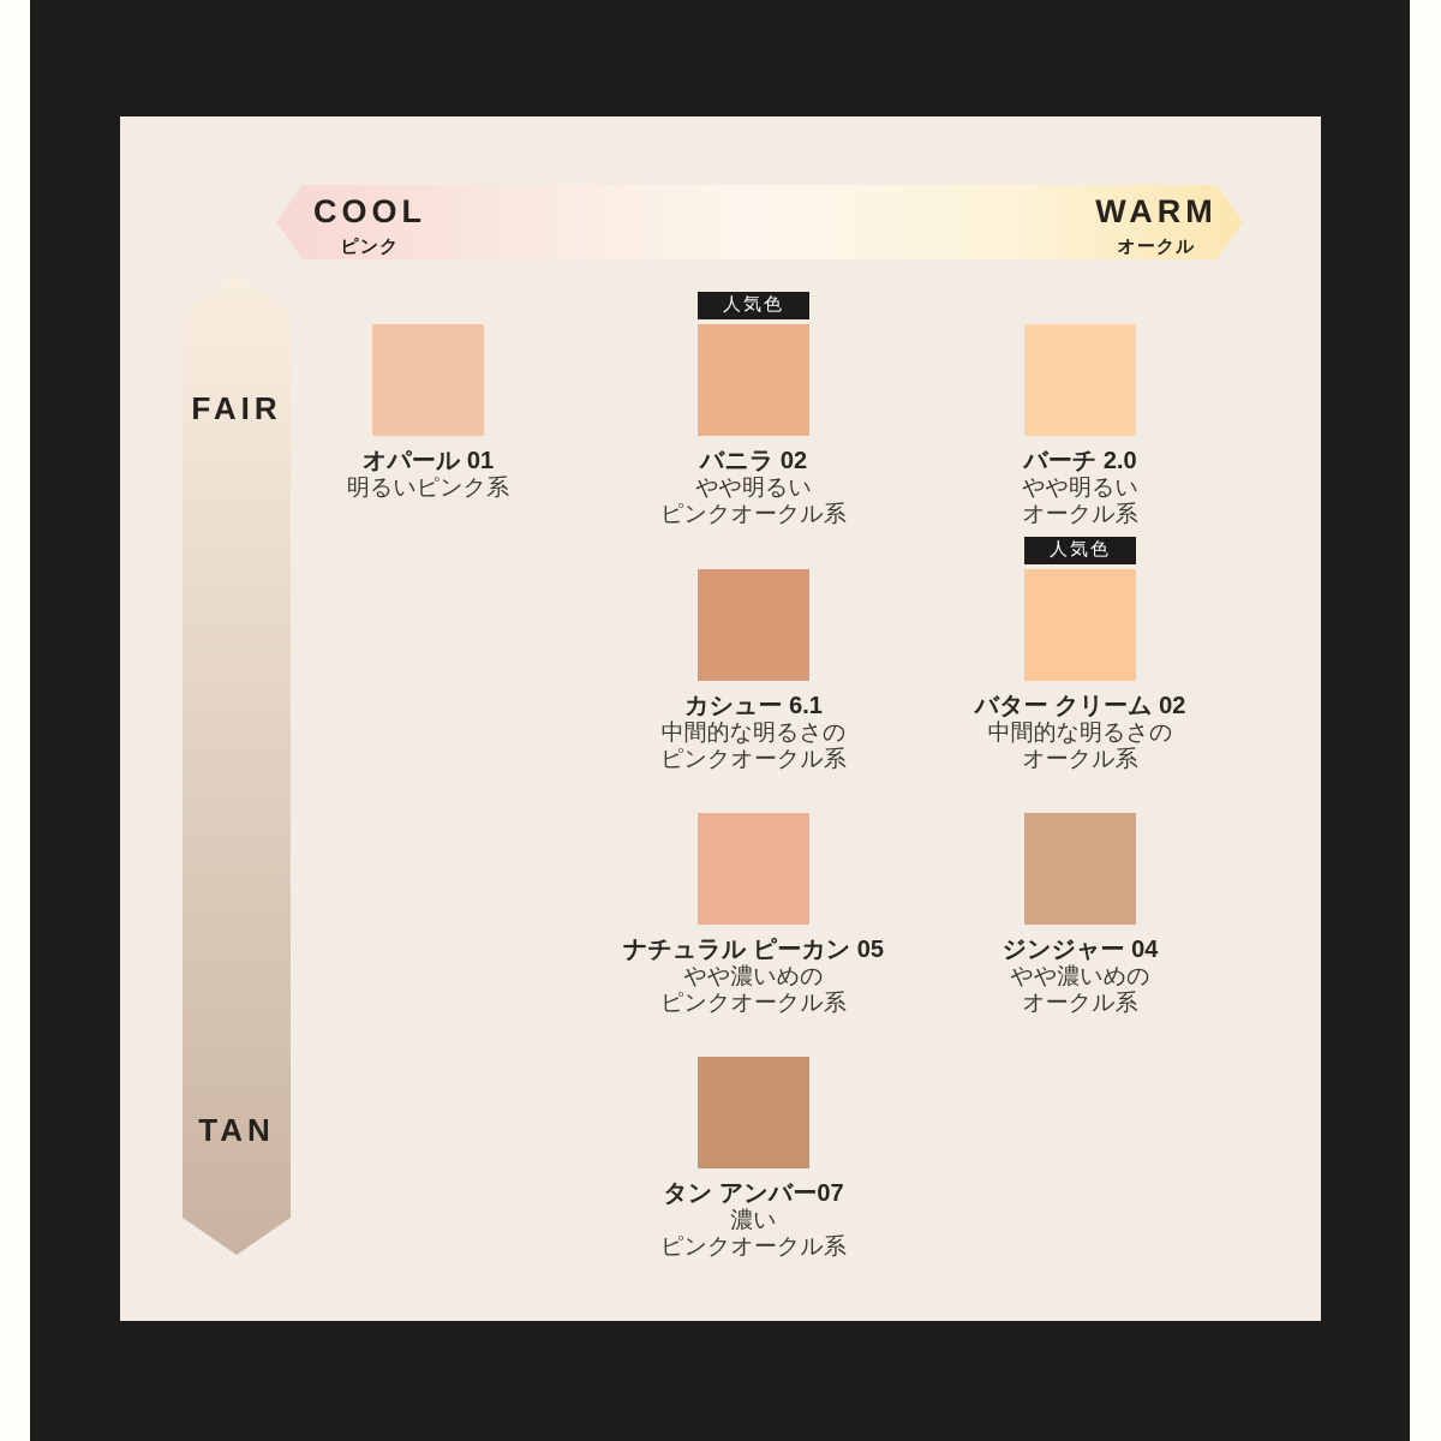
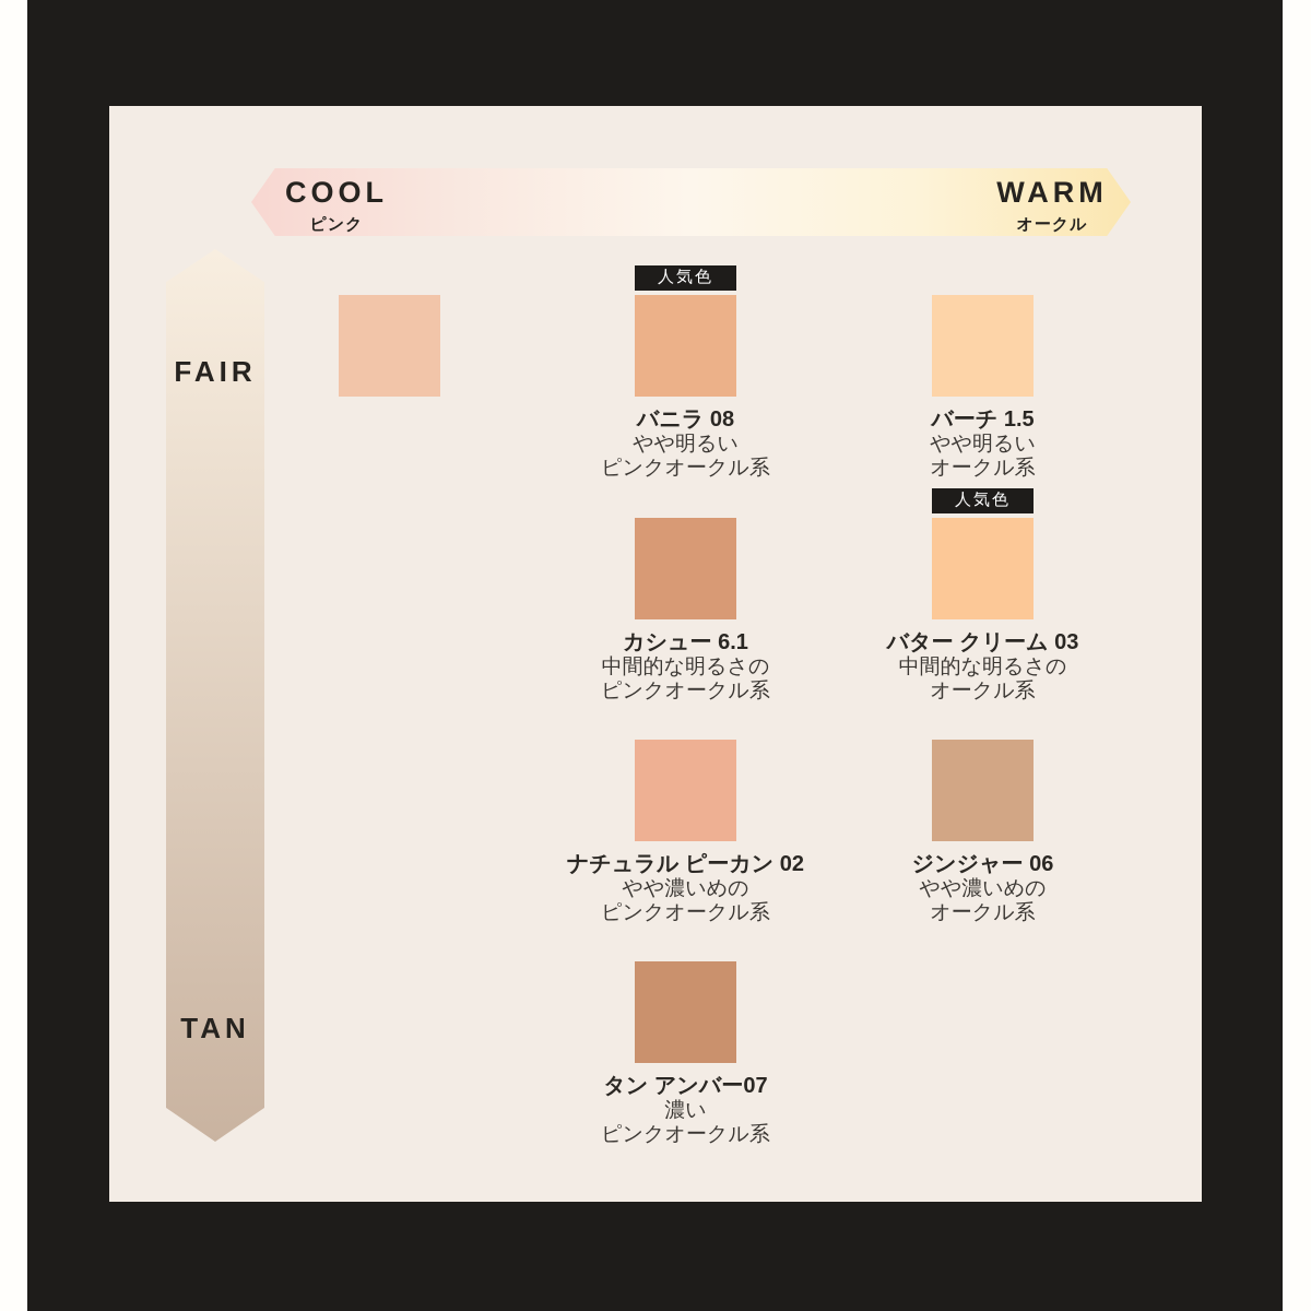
  COOL
  ピンク
  WARM
  オークル
  FAIR
  TAN
- オパール 01
- 明るいピンク系
  人気色
- バニラ 02
+ バニラ 08
  やや明るい
  ピンクオークル系
- バーチ 2.0
+ バーチ 1.5
  やや明るい
  オークル系
  カシュー 6.1
  中間的な明るさの
  ピンクオークル系
  人気色
- バター クリーム 02
+ バター クリーム 03
  中間的な明るさの
  オークル系
- ナチュラル ピーカン 05
+ ナチュラル ピーカン 02
  やや濃いめの
  ピンクオークル系
- ジンジャー 04
+ ジンジャー 06
  やや濃いめの
  オークル系
  タン アンバー07
  濃い
  ピンクオークル系
